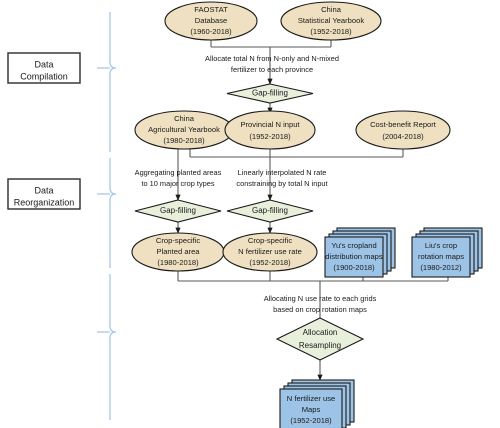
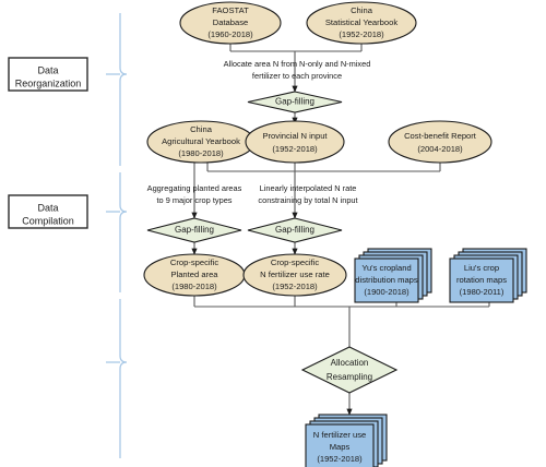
  Data
- Compilation
+ Reorganization
  Data
- Reorganization
+ Compilation
  FAOSTAT
  Database
  (1960-2018)
  China
  Statistical Yearbook
  (1952-2018)
- Allocate total N from N-only and N-mixed
+ Allocate area N from N-only and N-mixed
  fertilizer to each province
  Gap-filling
  China
  Agricultural Yearbook
  (1980-2018)
  Provincial N input
  (1952-2018)
  Cost-benefit Report
  (2004-2018)
  Aggregating planted areas
- to 10 major crop types
+ to 9 major crop types
  Linearly interpolated N rate
  constraining by total N input
  Gap-filling
  Gap-filling
  Crop-specific
  Planted area
  (1980-2018)
  Crop-specific
  N fertilizer use rate
  (1952-2018)
  Yu's cropland
  distribution maps
  (1900-2018)
  Liu's crop
  rotation maps
- (1980-2012)
+ (1980-2011)
- Allocating N use rate to each grids
- based on crop rotation maps
  Allocation
  Resampling
  N fertilizer use
  Maps
  (1952-2018)
